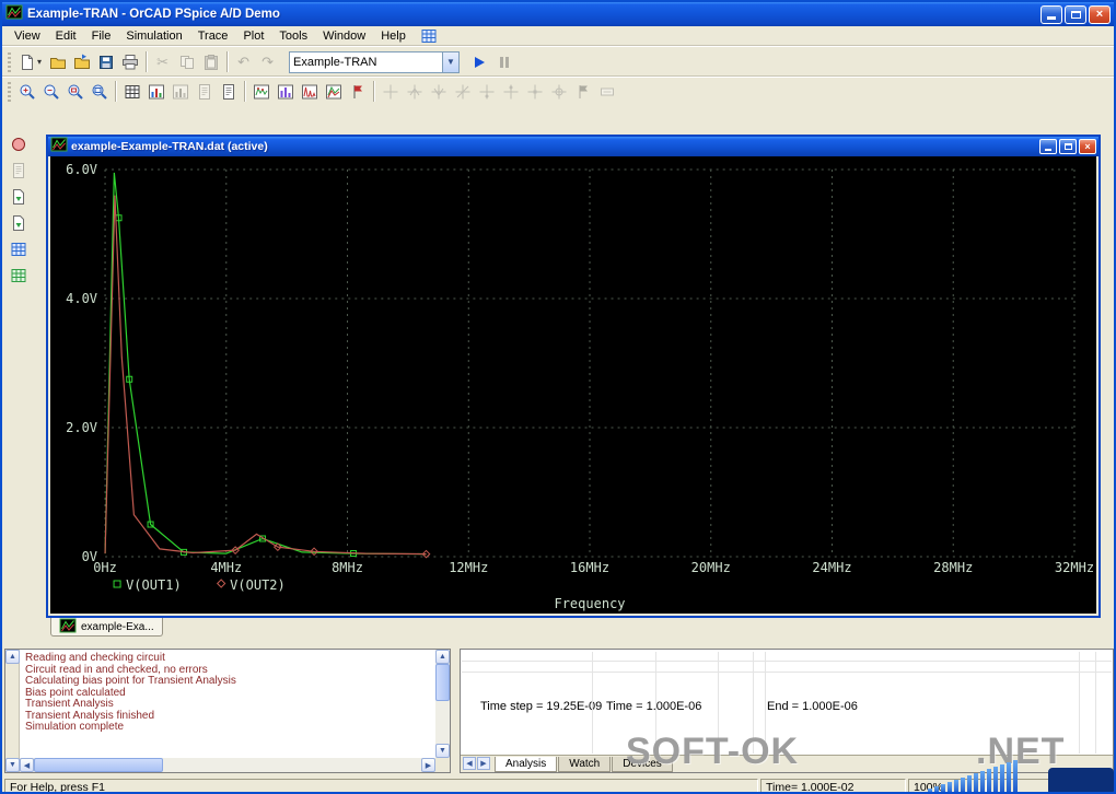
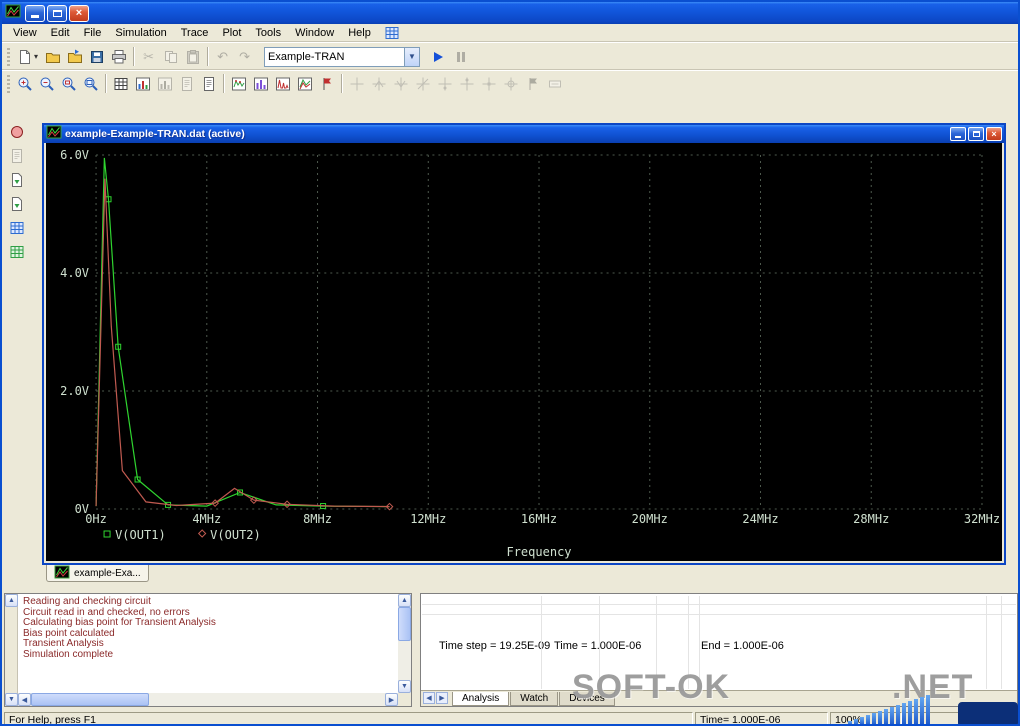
- Example-TRAN - OrCAD PSpice A/D Demo
  ×
  View
  Edit
  File
  Simulation
  Trace
  Plot
  Tools
  Window
  Help
  ▾
  ✂
  ↶
  ↷
  Example-TRAN
  ▼
  example-Example-TRAN.dat (active)
  ×
  0V
  2.0V
  4.0V
  6.0V
  0Hz
  4MHz
  8MHz
  12MHz
  16MHz
  20MHz
  24MHz
  28MHz
  32MHz
  V(OUT1)
  V(OUT2)
  Frequency
  example-Exa...
  Reading and checking circuit
  Circuit read in and checked, no errors
  Calculating bias point for Transient Analysis
  Bias point calculated
  Transient Analysis
- Transient Analysis finished
  Simulation complete
  Time step = 19.25E-9
  Time = 1000E-06
  End = 1.000E-06
  Analysis
  Watch
  Devices
  For Help, press F1
- Time= 1.000E-02
+ Time= 1.000E-06
  100
  SOFT-OK
  .NET
